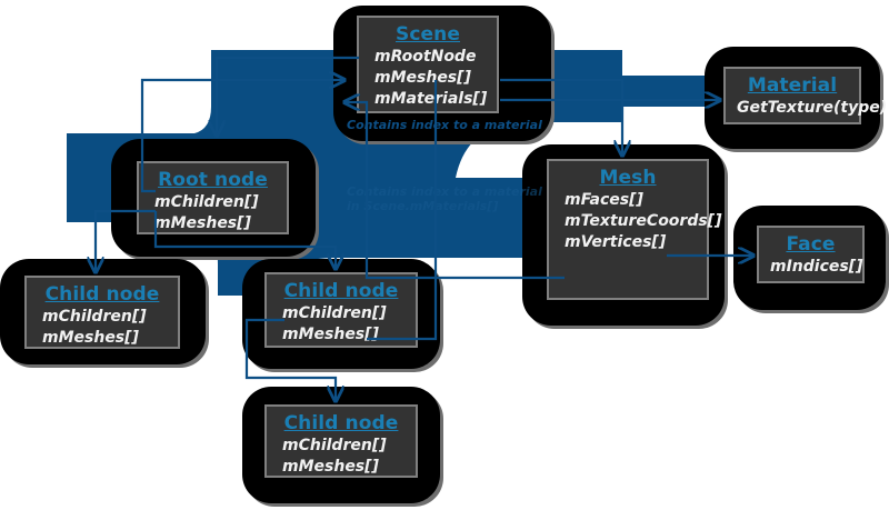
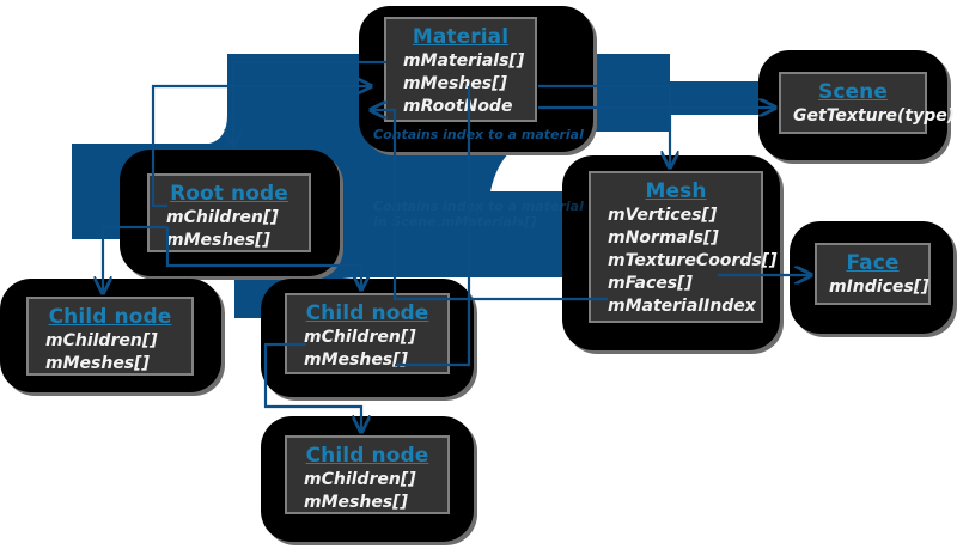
  Contains index to a material
- Scene
+ Material
- mRootNode
+ mMaterials[]
  mMeshes[]
- mMaterials[]
+ mRootNode
- Material
+ Scene
  GetTexture(t
  Root node
  mChildren[]
  mMeshes[]
  Mesh
- mFaces[]
+ mVertices[]
+ mNormals[]
  mTextureCoord
- mVertices[]
+ mFaces[]
+ mMaterialIndex
  Face
  mIndices
  Child node
  mChildren[]
  mMeshes[]
  Child node
  mChildren[]
  mMeshes[]
  Child node
  mChildren[]
  mMeshes[]
  Contains index to a material
